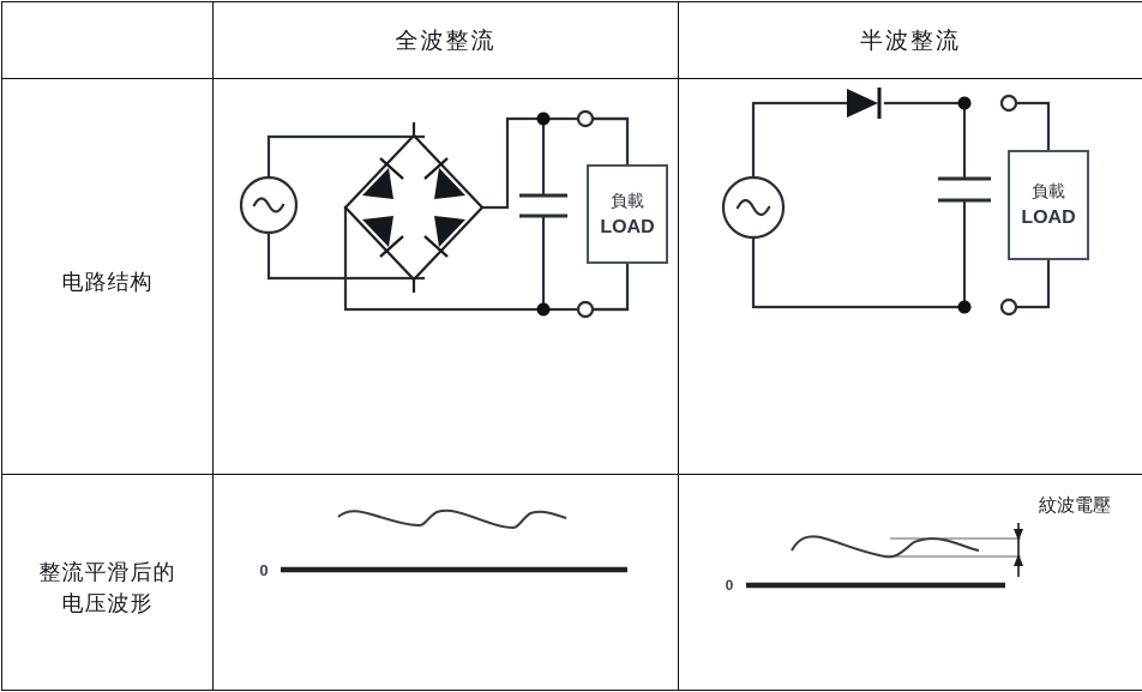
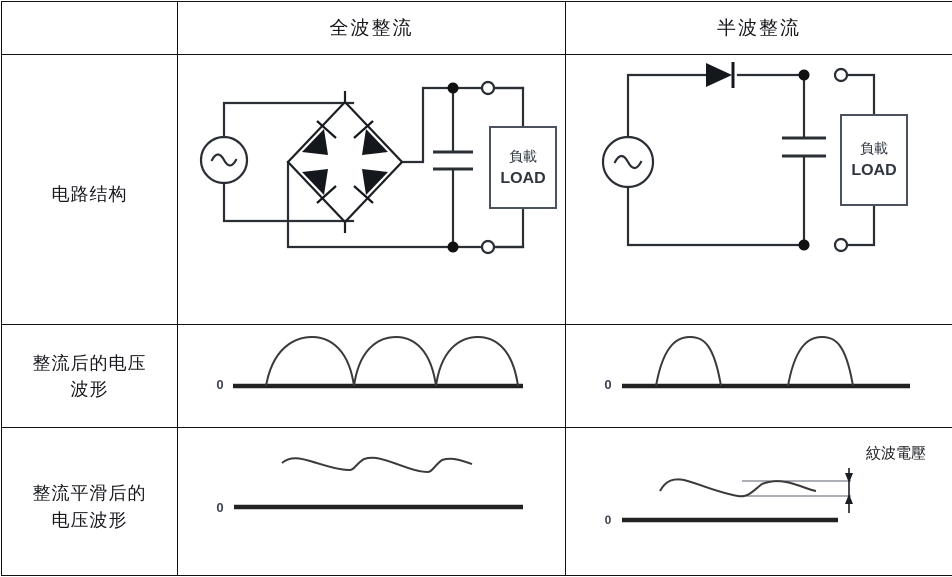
  	全波整流	半波整流
  电路结构	負載 LOAD	負載 LOAD
+ 整流后的电压 波形	0	0
  整流平滑后的 电压波形	0	0 紋波電壓
